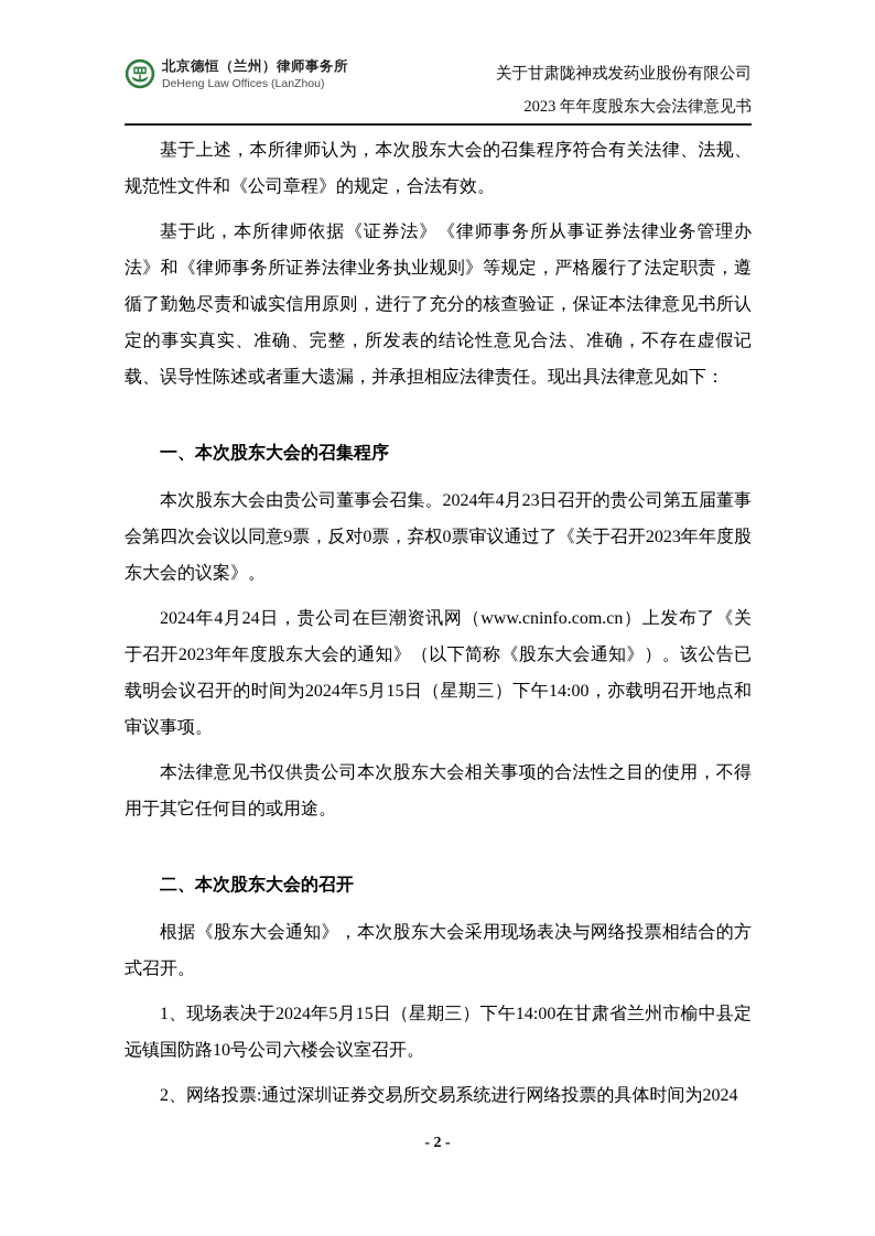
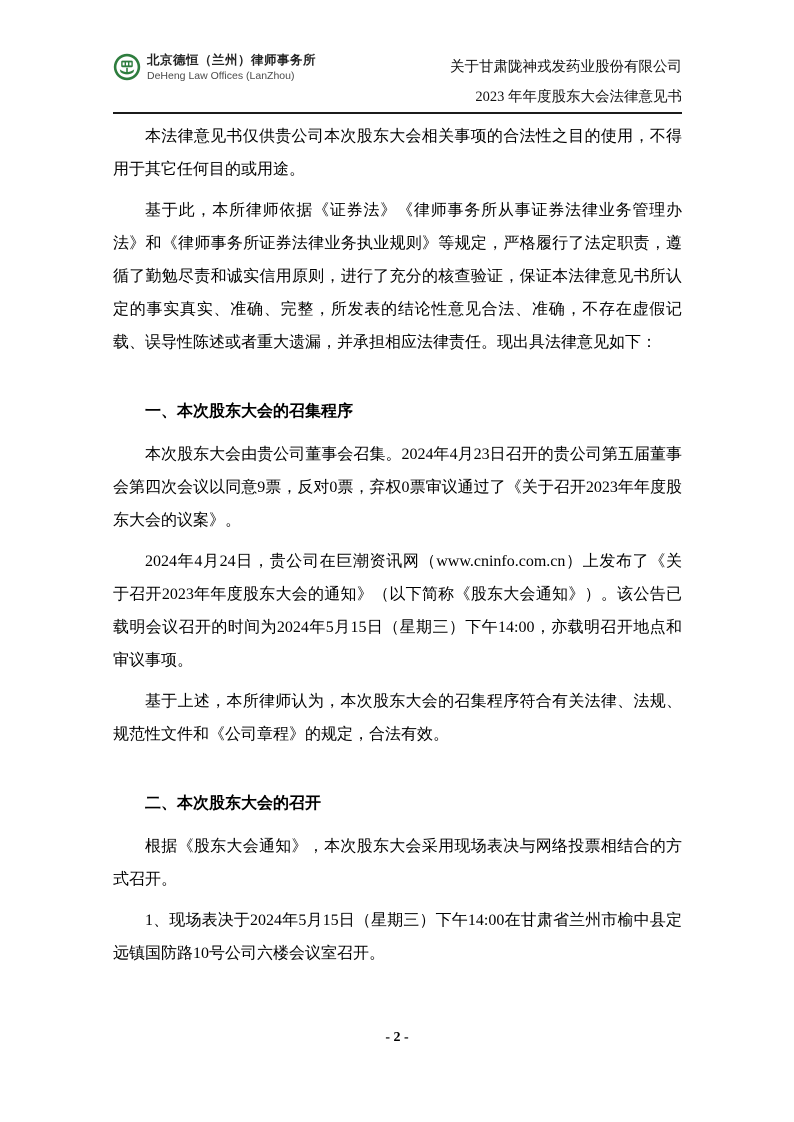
  北京德恒（兰州）律师事务所
  DeHeng Law Offices (LanZhou)
  关于甘肃陇神戎发药业股份有限公司
  2023 年年度股东大会法律意见书
- 基于上述，本所律师认为，本次股东大会的召集程序符合有关法律、法规、规范性文件和《公司章程》的规定，合法有效。
+ 本法律意见书仅供贵公司本次股东大会相关事项的合法性之目的使用，不得用于其它任何目的或用途。
  基于此，本所律师依据《证券法》《律师事务所从事证券法律业务管理办法》和《律师事务所证券法律业务执业规则》等规定，严格履行了法定职责，遵循了勤勉尽责和诚实信用原则，进行了充分的核查验证，保证本法律意见书所认定的事实真实、准确、完整，所发表的结论性意见合法、准确，不存在虚假记载、误导性陈述或者重大遗漏，并承担相应法律责任。现出具法律意见如下：
  一、本次股东大会的召集程序
  本次股东大会由贵公司董事会召集。2024年4月23日召开的贵公司第五届董事会第四次会议以同意9票，反对0票，弃权0票审议通过了《关于召开2023年年度股东大会的议案》。
  2024年4月24日，贵公司在巨潮资讯网（www.cninfo.com.cn）上发布了《关于召开2023年年度股东大会的通知》（以下简称《股东大会通知》）。该公告已载明会议召开的时间为2024年5月15日（星期三）下午14:00，亦载明召开地点和审议事项。
- 本法律意见书仅供贵公司本次股东大会相关事项的合法性之目的使用，不得用于其它任何目的或用途。
+ 基于上述，本所律师认为，本次股东大会的召集程序符合有关法律、法规、规范性文件和《公司章程》的规定，合法有效。
  二、本次股东大会的召开
  根据《股东大会通知》，本次股东大会采用现场表决与网络投票相结合的方式召开。
  1、现场表决于2024年5月15日（星期三）下午14:00在甘肃省兰州市榆中县定远镇国防路10号公司六楼会议室召开。
- 2、网络投票:通过深圳证券交易所交易系统进行网络投票的具体时间为2024
  - 2 -
